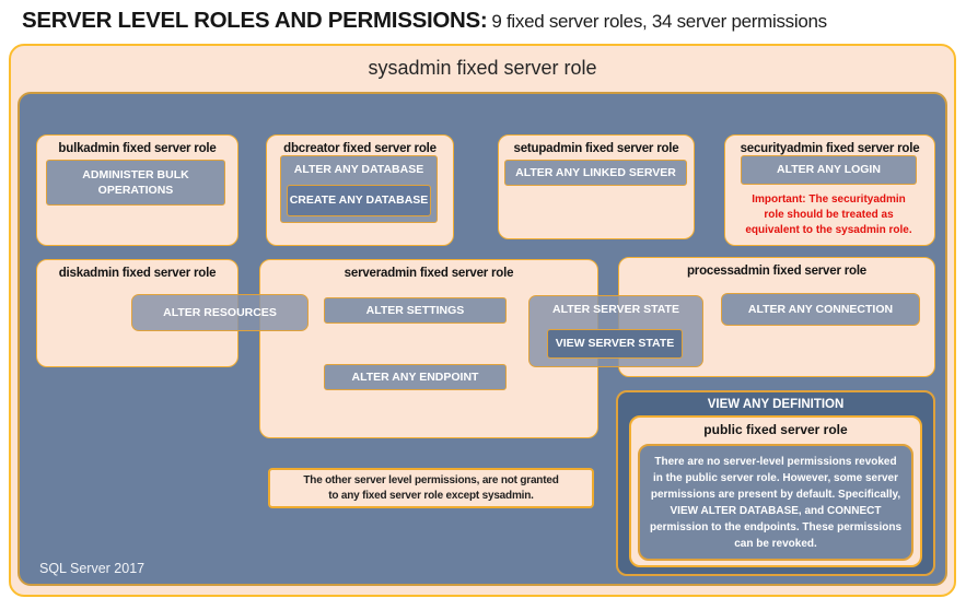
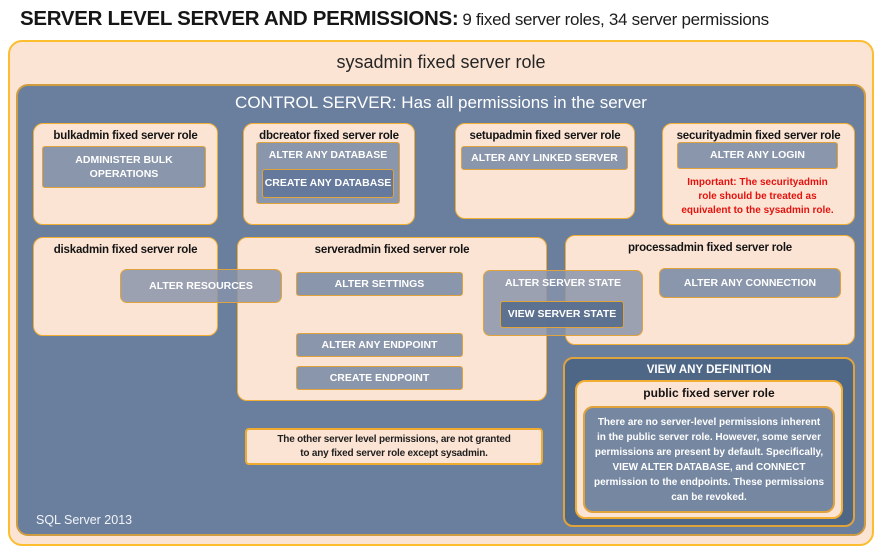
- SERVER LEVEL ROLES AND PERMISSIONS: 9 fixed server roles, 34 server permissions
+ SERVER LEVEL SERVER AND PERMISSIONS: 9 fixed server roles, 34 server permissions
  sysadmin fixed server role
+ CONTROL SERVER: Has all permissions in the server
  bulkadmin fixed server role
  ADMINISTER BULK
  OPERATIONS
  dbcreator fixed server role
  ALTER ANY DATABASE
  CREATE ANY DATABASE
  setupadmin fixed server role
  ALTER ANY LINKED SERVER
  securityadmin fixed server role
  ALTER ANY LOGIN
  Important: The securityadmin
  role should be treated as
  equivalent to the sysadmin role.
  diskadmin fixed server role
  serveradmin fixed server role
  ALTER SETTINGS
  ALTER ANY ENDPOINT
+ CREATE ENDPOINT
  processadmin fixed server role
  ALTER ANY CONNECTION
  ALTER RESOURCES
  ALTER SERVER STATE
  VIEW SERVER STATE
  The other server level permissions, are not granted
  to any fixed server role except sysadmin.
  VIEW ANY DEFINITION
  public fixed server role
- There are no server-level permissions revoked in the public server role. However, some server permissions are present by default. Specifically, VIEW ALTER DATABASE, and CONNECT permission to the endpoints. These permissions can be revoked.
+ There are no server-level permissions inherent in the public server role. However, some server permissions are present by default. Specifically, VIEW ALTER DATABASE, and CONNECT permission to the endpoints. These permissions can be revoked.
- SQL Server 2017
+ SQL Server 2013
